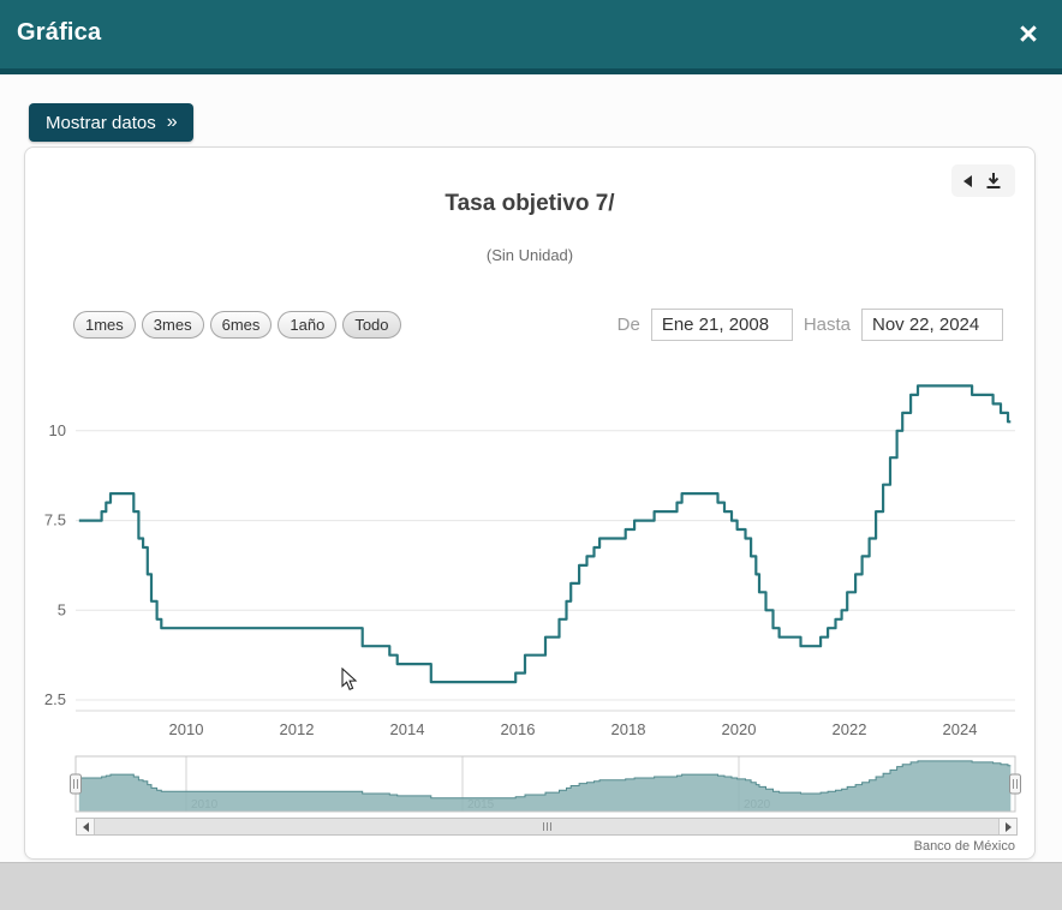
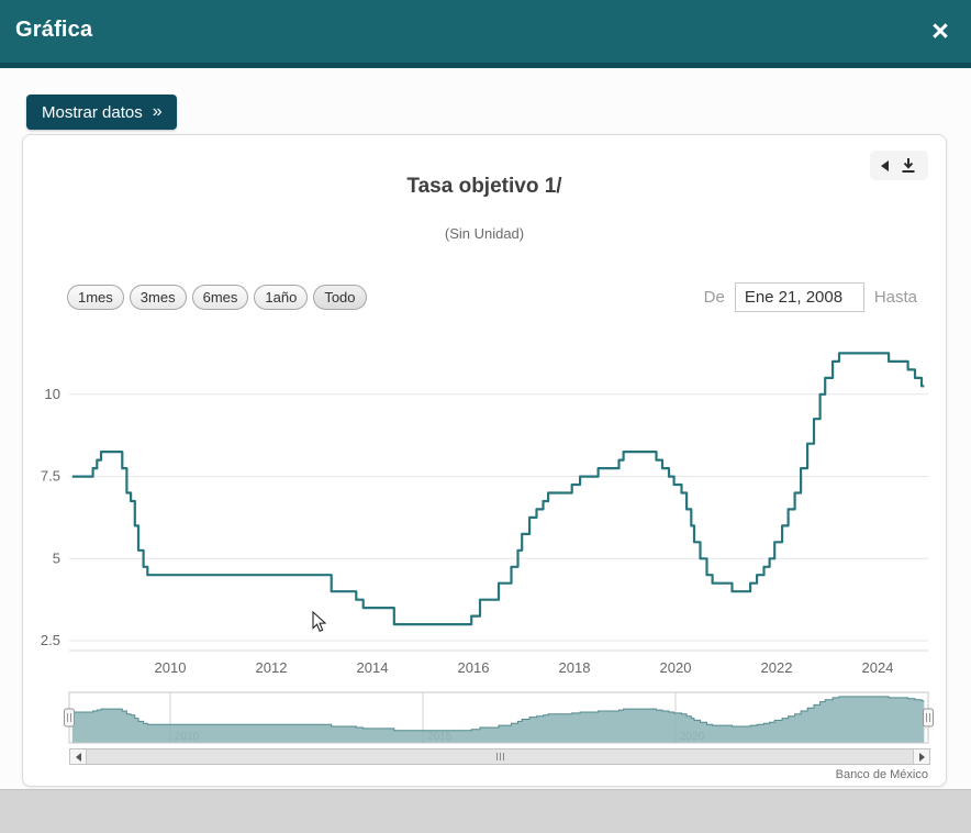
  Gráfica
  ×
  Mostrar datos
  »
- Tasa objetivo 7/
+ Tasa objetivo 1/
  (Sin Unidad)
  1mes
  3mes
  6mes
  1año
  Todo
  De
  Ene 21, 2008
  Hasta
- Nov 22, 2024
  2.5
  5
  7.5
  10
  2010
  2012
  2014
  2016
  2018
  2020
  2022
  2024
  2010
  2015
  2020
  Banco de México
